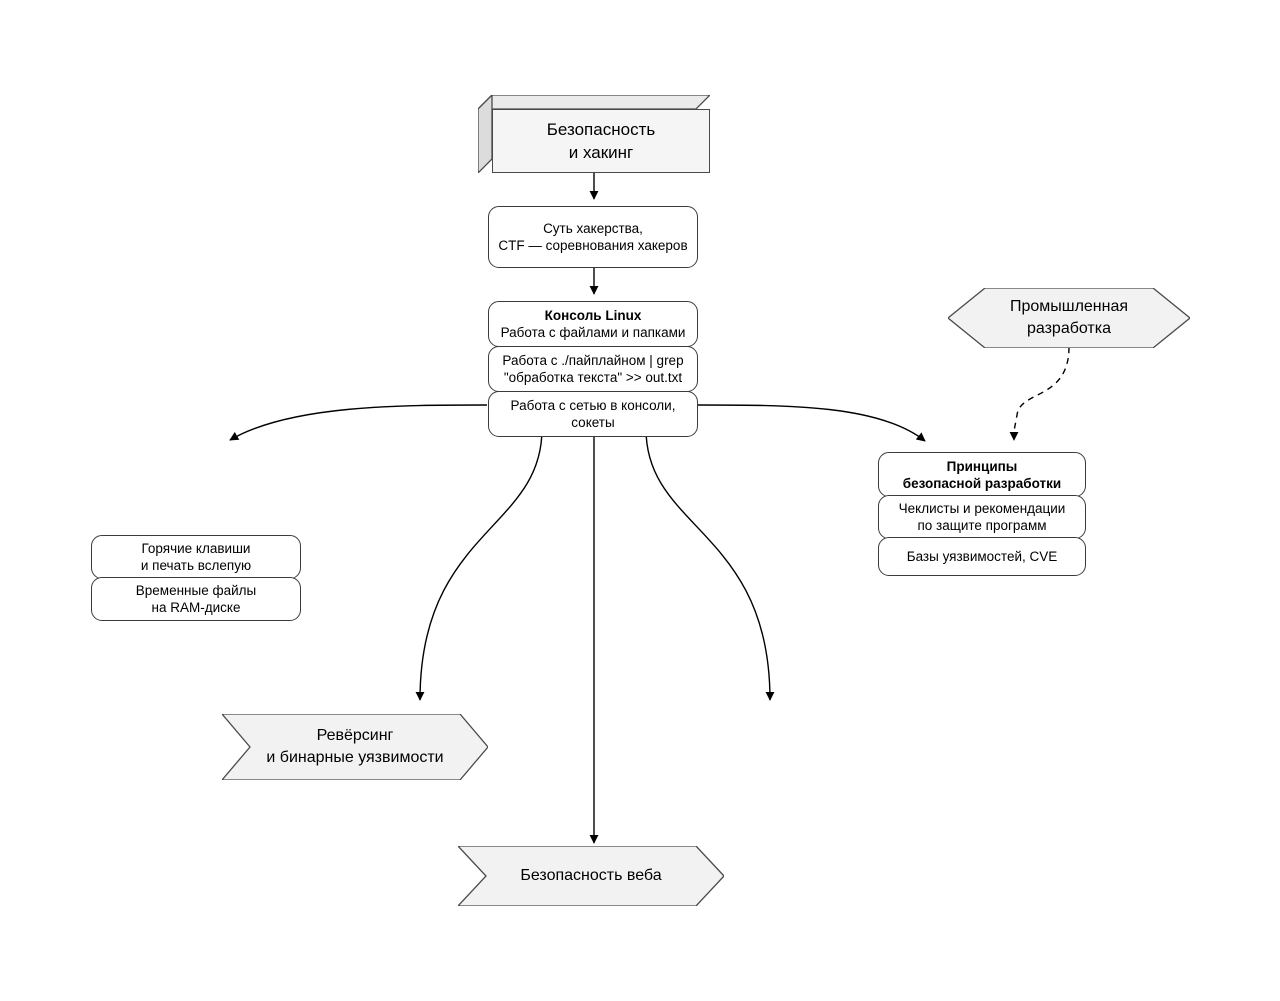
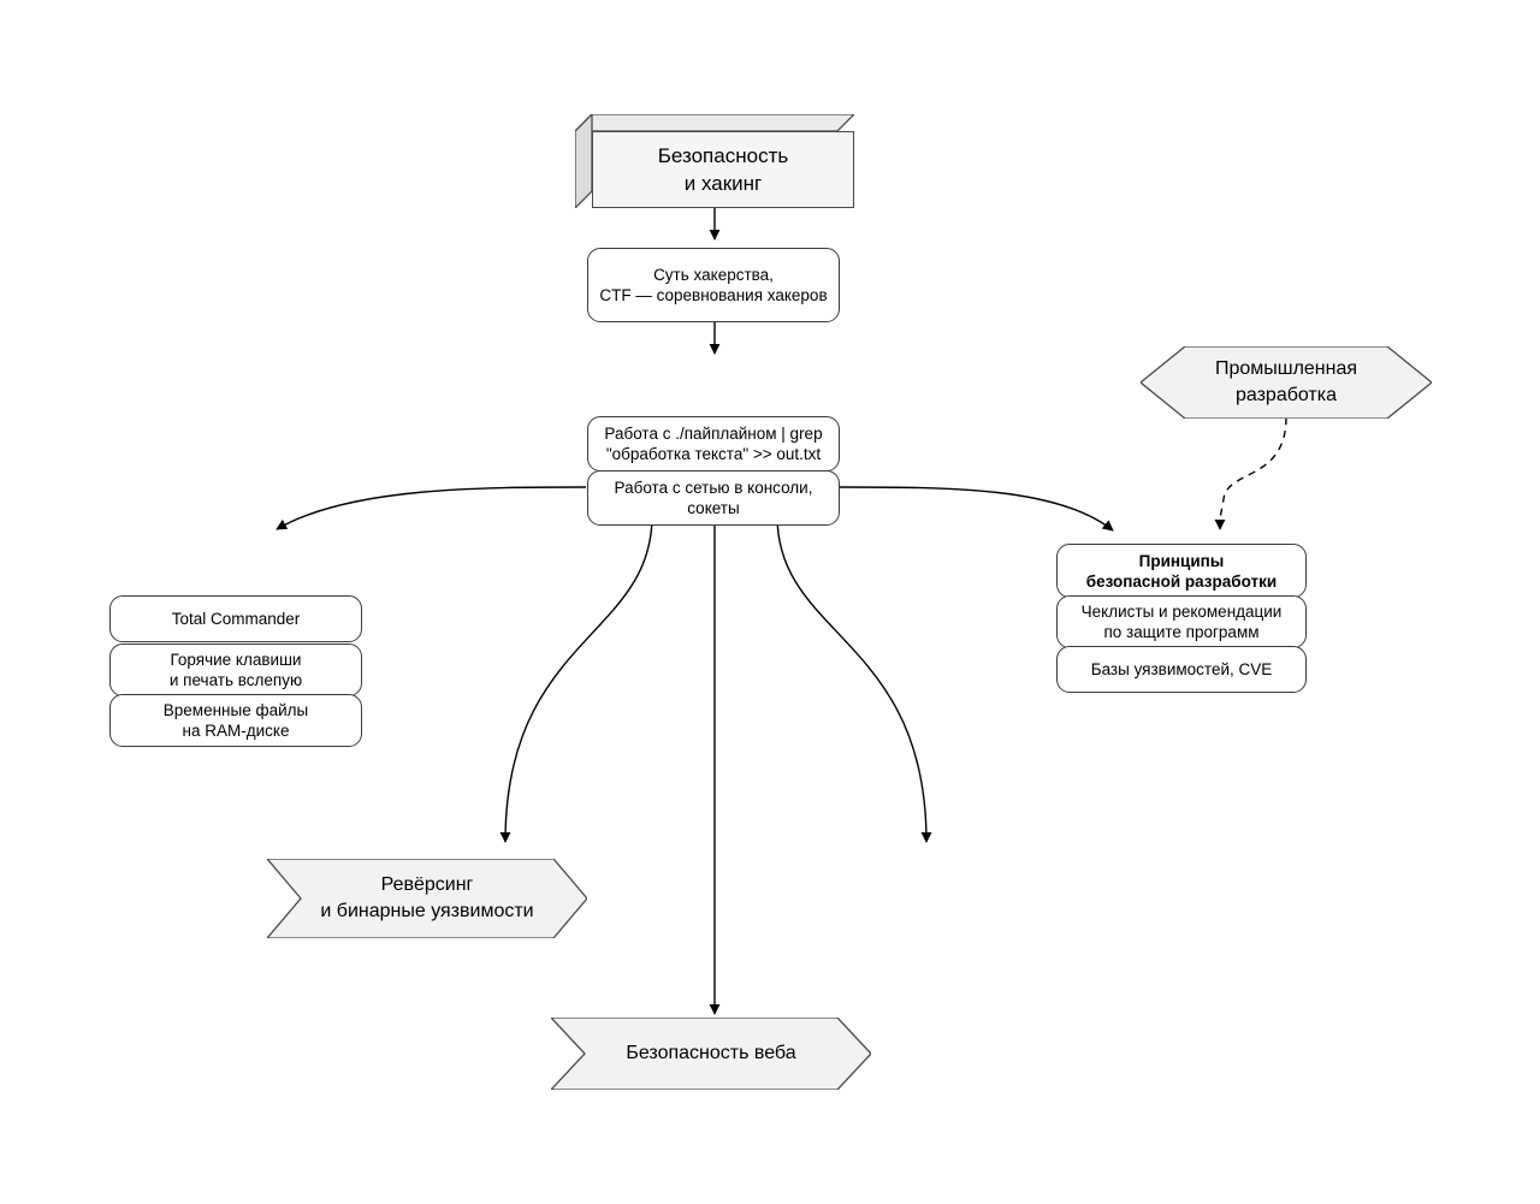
  Безопасность
  и хакинг
  Суть хакерства,
  CTF — соревнования хакеров
- Консоль Linux
- Работа с файлами и папками
  Работа с ./пайплайном | grep
  "обработка текста" >> out.txt
  Работа с сетью в консоли,
  сокеты
  Промышленная
  разработка
+ Total Commander
  Горячие клавиши
  и печать вслепую
  Временные файлы
  на RAM-диске
  Принципы
  безопасной разработки
  Чеклисты и рекомендации
  по защите программ
  Базы уязвимостей, CVE
  Ревёрсинг
  и бинарные уязвимости
  Безопасность веба
